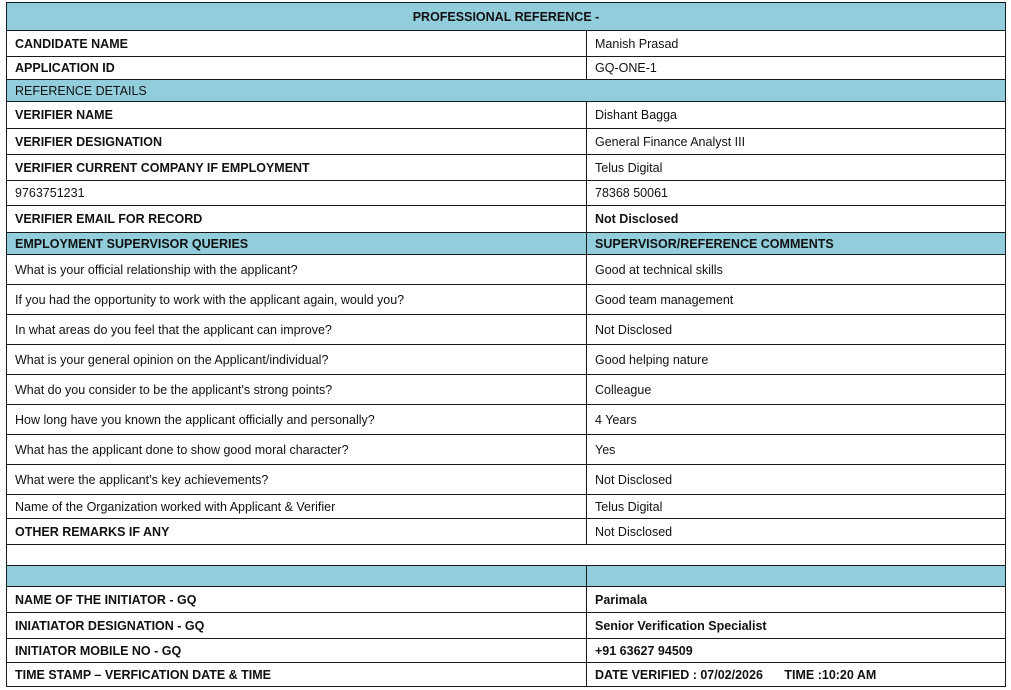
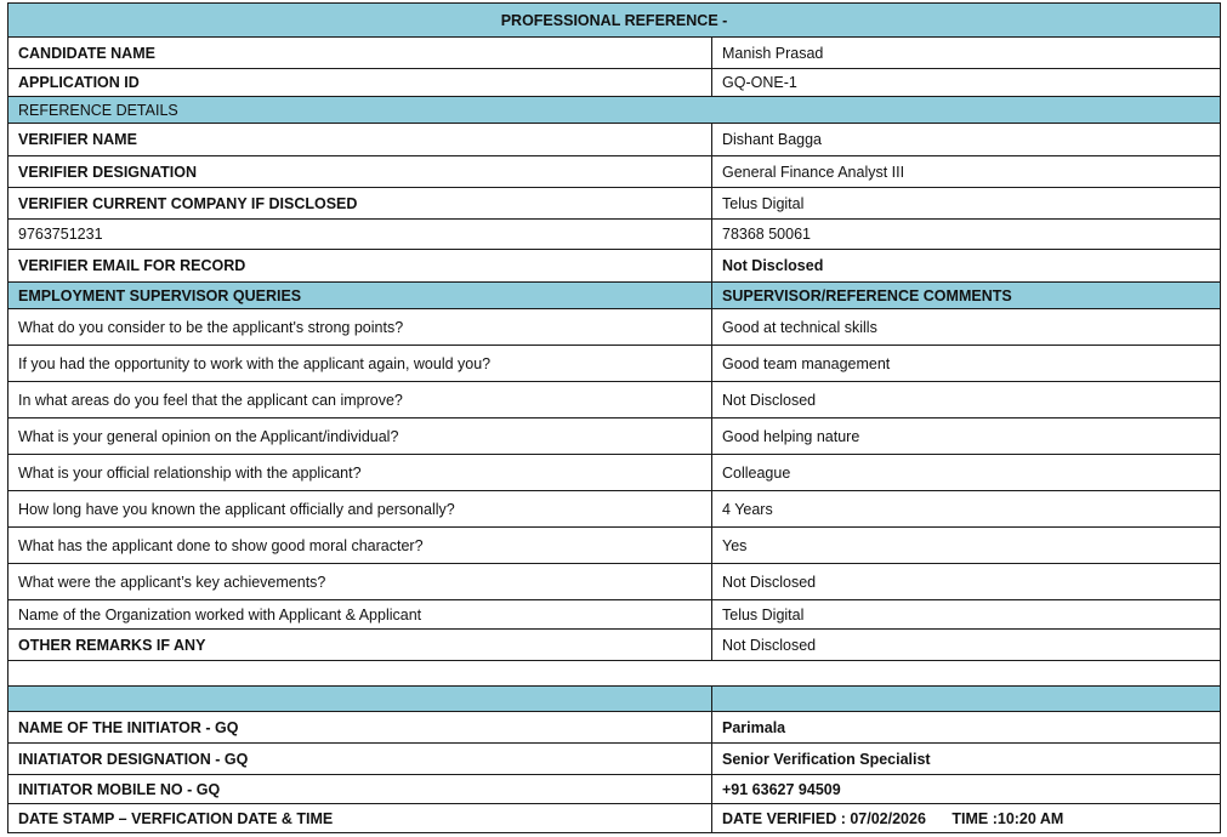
  PROFESSIONAL REFERENCE -
  CANDIDATE NAME	Manish Prasad
  APPLICATION ID	GQ-ONE-1
  REFERENCE DETAILS
  VERIFIER NAME	Dishant Bagga
  VERIFIER DESIGNATION	General Finance Analyst III
- VERIFIER CURRENT COMPANY IF EMPLOYMENT	Telus Digital
+ VERIFIER CURRENT COMPANY IF DISCLOSED	Telus Digital
  9763751231	78368 50061
  VERIFIER EMAIL FOR RECORD	Not Disclosed
  EMPLOYMENT SUPERVISOR QUERIES	SUPERVISOR/REFERENCE COMMENTS
- What is your official relationship with the applicant?	Good at technical skills
+ What do you consider to be the applicant's strong points?	Good at technical skills
  If you had the opportunity to work with the applicant again, would you?	Good team management
  In what areas do you feel that the applicant can improve?	Not Disclosed
  What is your general opinion on the Applicant/individual?	Good helping nature
- What do you consider to be the applicant's strong points?	Colleague
+ What is your official relationship with the applicant?	Colleague
  How long have you known the applicant officially and personally?	4 Years
  What has the applicant done to show good moral character?	Yes
  What were the applicant’s key achievements?	Not Disclosed
- Name of the Organization worked with Applicant & Verifier	Telus Digital
+ Name of the Organization worked with Applicant & Applicant	Telus Digital
  OTHER REMARKS IF ANY	Not Disclosed
  NAME OF THE INITIATOR - GQ	Parimala
  INIATIATOR DESIGNATION - GQ	Senior Verification Specialist
  INITIATOR MOBILE NO - GQ	+91 63627 94509
- TIME STAMP – VERFICATION DATE & TIME	DATE VERIFIED : 07/02/2026 TIME :10:20 AM
+ DATE STAMP – VERFICATION DATE & TIME	DATE VERIFIED : 07/02/2026 TIME :10:20 AM
